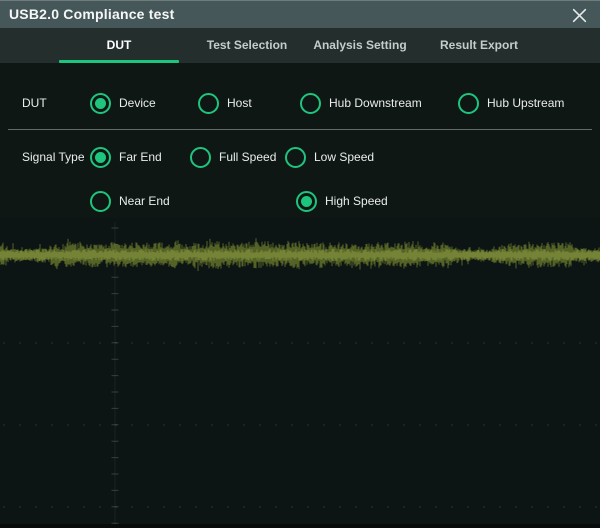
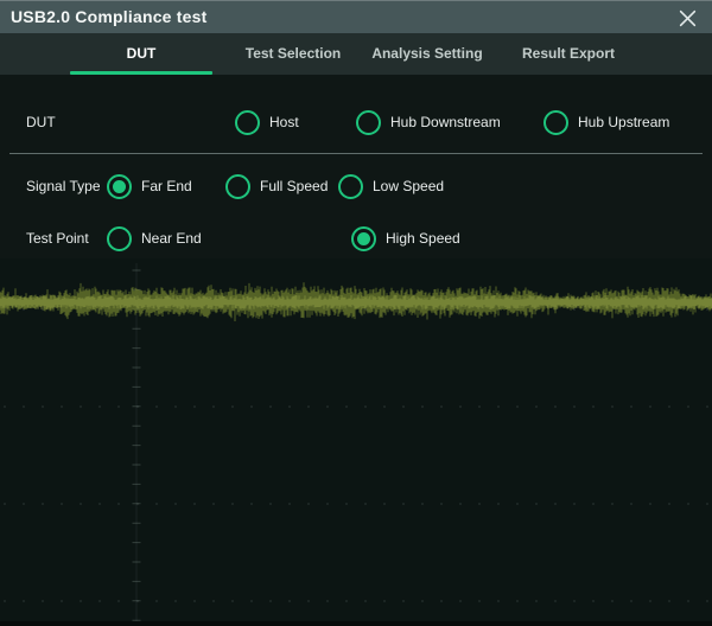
  USB2.0 Compliance test
  DUT
  Test Selection
  Analysis Setting
  Result Export
  DUT
- Device
  Host
  Hub Downstream
  Hub Upstream
  Signal Type
  Far End
  Full Speed
  Low Speed
+ Test Point
  Near End
  High Speed
